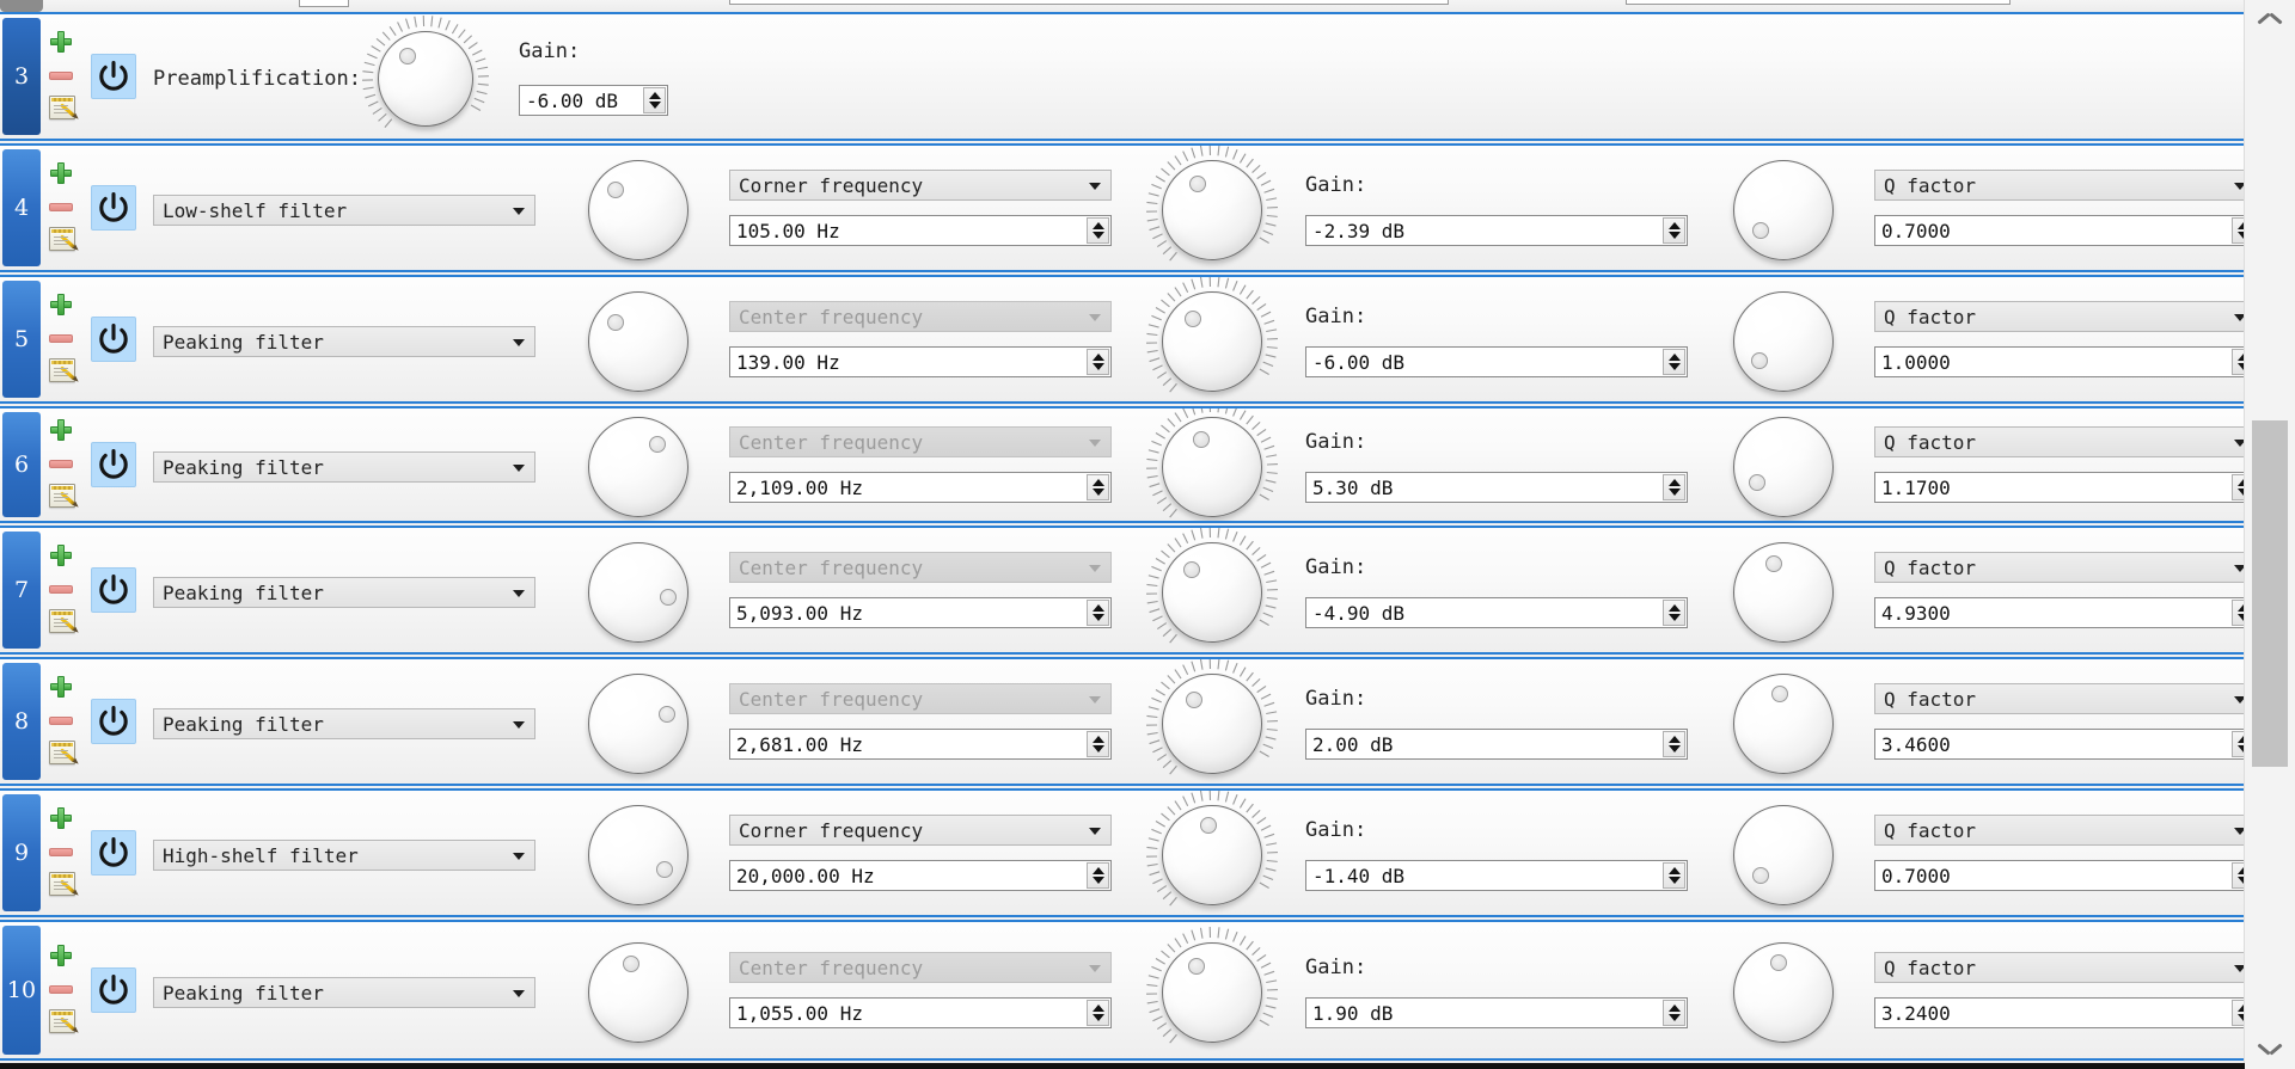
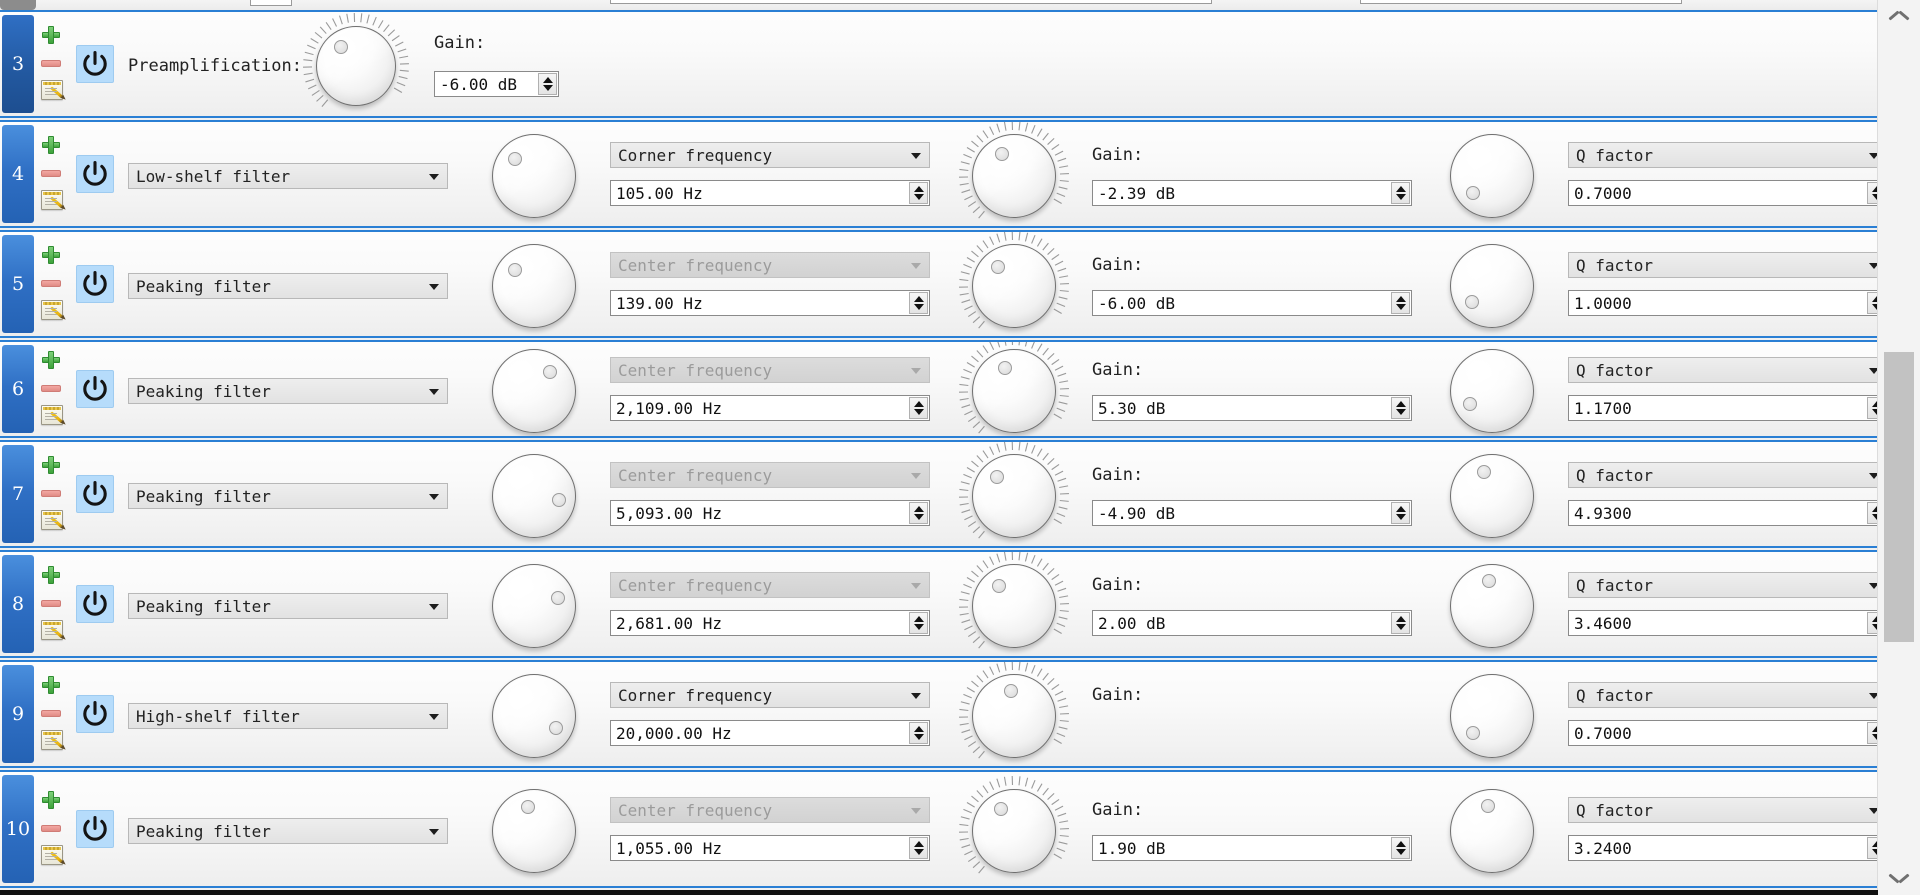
  3
  Preamplification:
  Gain:
  -6.00 dB
  4
  Low-shelf filter
  Corner frequency
  105.00 Hz
  Gain:
  -2.39 dB
  Q factor
  0.7000
  5
  Peaking filter
  Center frequency
  139.00 Hz
  Gain:
  -6.00 dB
  Q factor
  1.0000
  6
  Peaking filter
  Center frequency
  2,109.00 Hz
  Gain:
  5.30 dB
  Q factor
  1.1700
  7
  Peaking filter
  Center frequency
  5,093.00 Hz
  Gain:
  -4.90 dB
  Q factor
  4.9300
  8
  Peaking filter
  Center frequency
  2,681.00 Hz
  Gain:
  2.00 dB
  Q factor
  3.4600
  9
  High-shelf filter
  Corner frequency
  20,000.00 Hz
  Gain:
- -1.40 dB
  Q factor
  0.7000
  10
  Peaking filter
  Center frequency
  1,055.00 Hz
  Gain:
  1.90 dB
  Q factor
  3.2400
